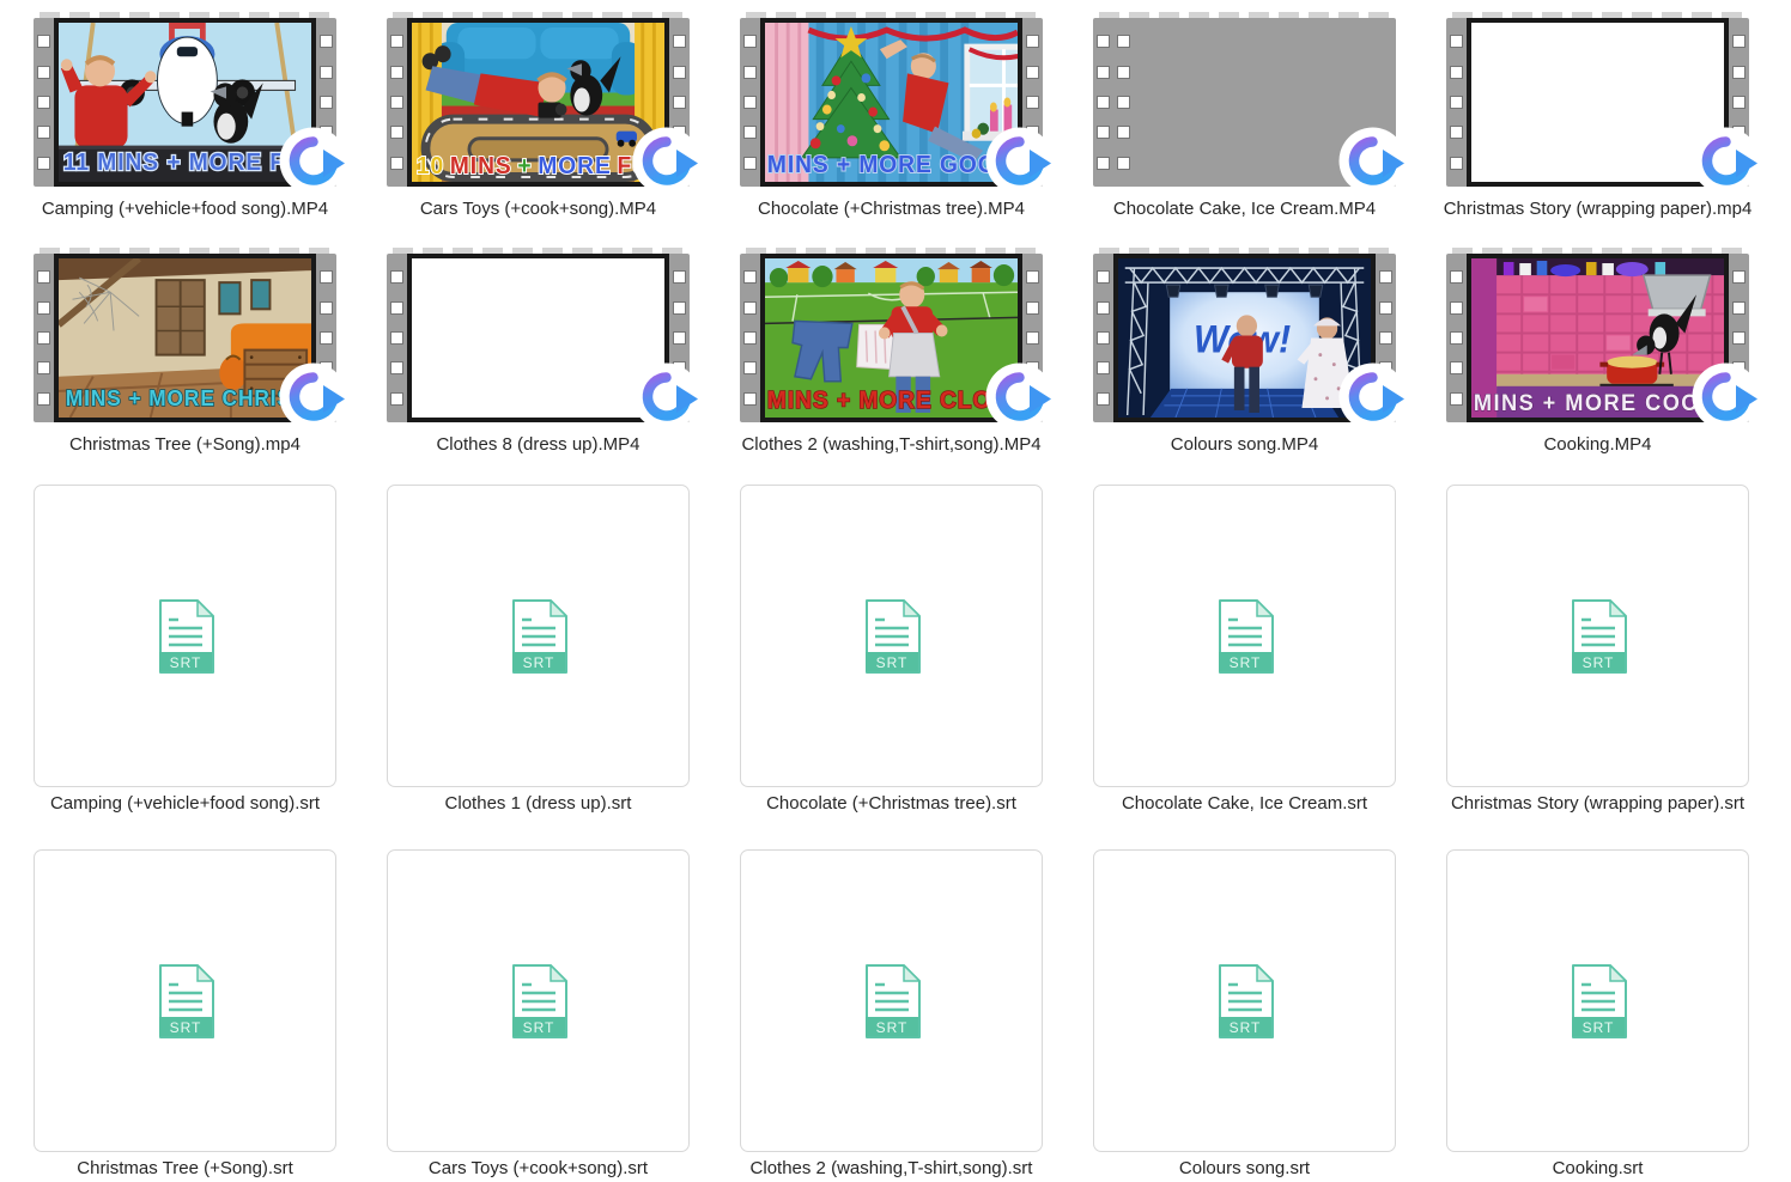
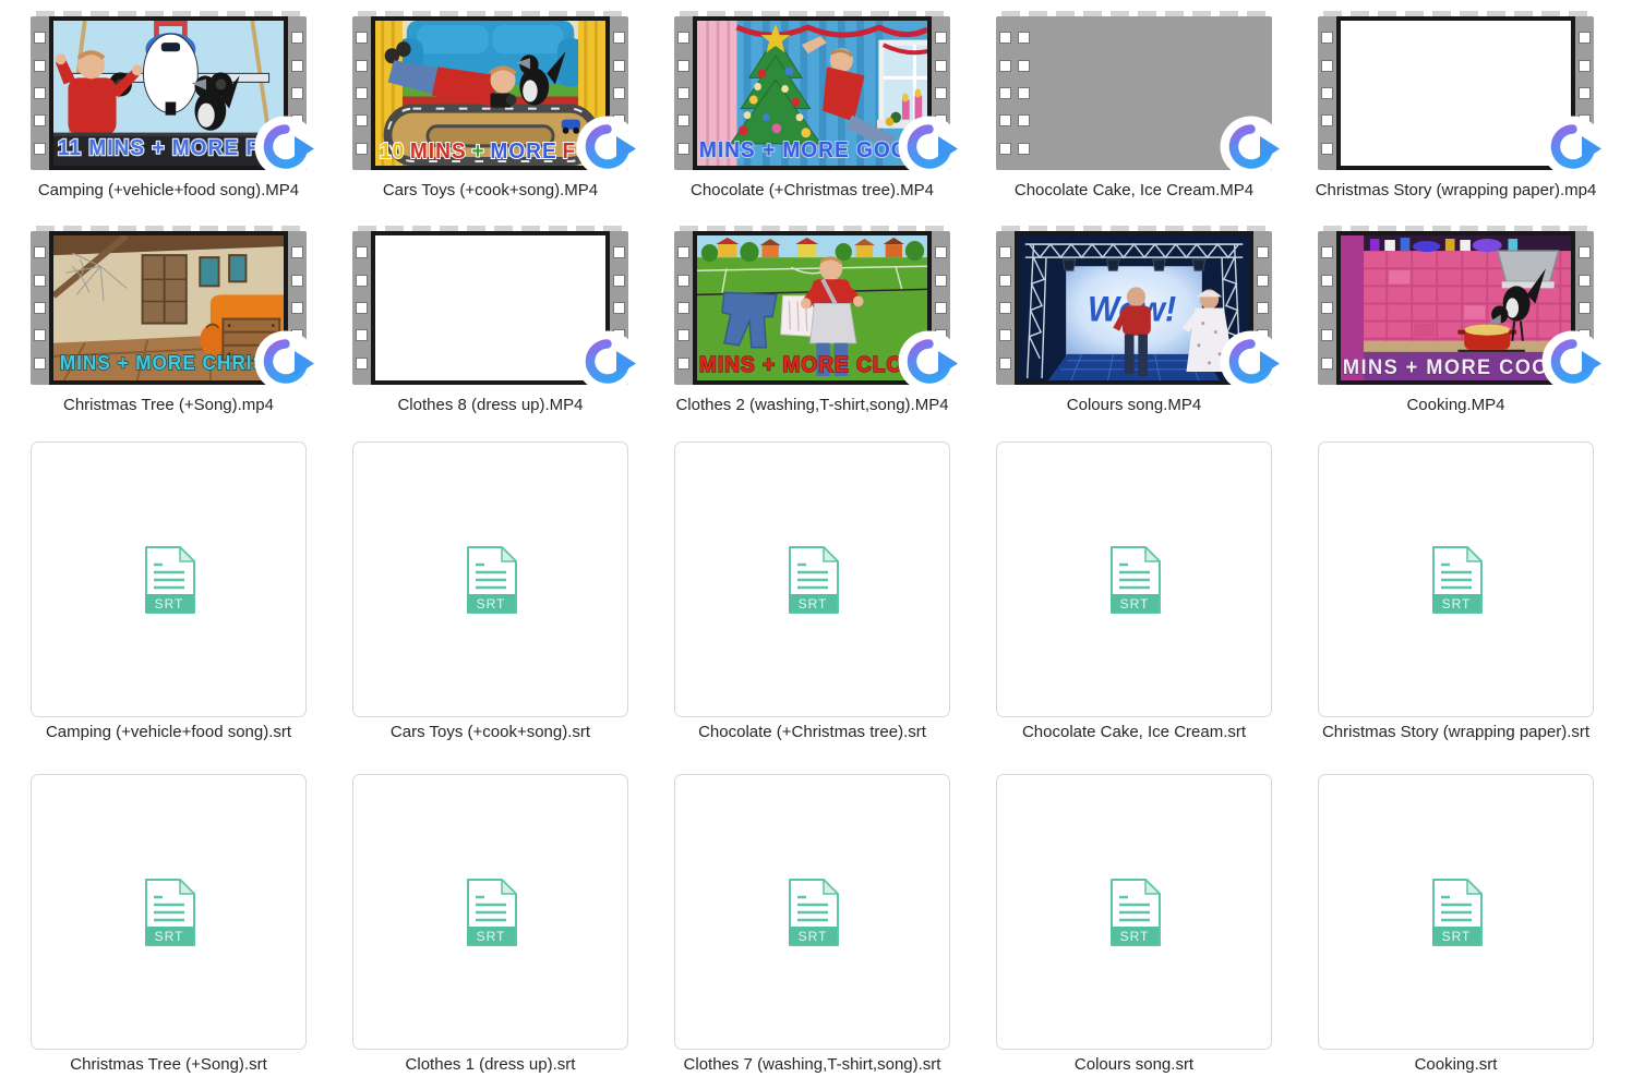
  11 MINS + MORE F
  Camping (+vehicle+food song).MP4
  10 MINS + MORE F
  Cars Toys (+cook+song).MP4
  MINS + MORE GO
  Chocolate (+Christmas tree).MP4
  Chocolate Cake, Ice Cream.MP4
  Christmas Story (wrapping paper).mp4
  MINS + MORE CHRI
  Christmas Tree (+Song).mp4
  Clothes 8 (dress up).MP4
  MINS + MORE CLO
  Clothes 2 (washing,T-shirt,song).MP4
  Ww!
  Colours song.MP4
  MINS + MORE COO
  Cooking.MP4
  SRT
  Camping (+vehicle+food song).srt
  SRT
- Clothes 1 (dress up).srt
+ Cars Toys (+cook+song).srt
  SRT
  Chocolate (+Christmas tree).srt
  SRT
  Chocolate Cake, Ice Cream.srt
  SRT
  Christmas Story (wrapping paper).srt
  SRT
  Christmas Tree (+Song).srt
  SRT
- Cars Toys (+cook+song).srt
+ Clothes 1 (dress up).srt
  SRT
- Clothes 2 (washing,T-shirt,song).srt
+ Clothes 7 (washing,T-shirt,song).srt
  SRT
  Colours song.srt
  SRT
  Cooking.srt
